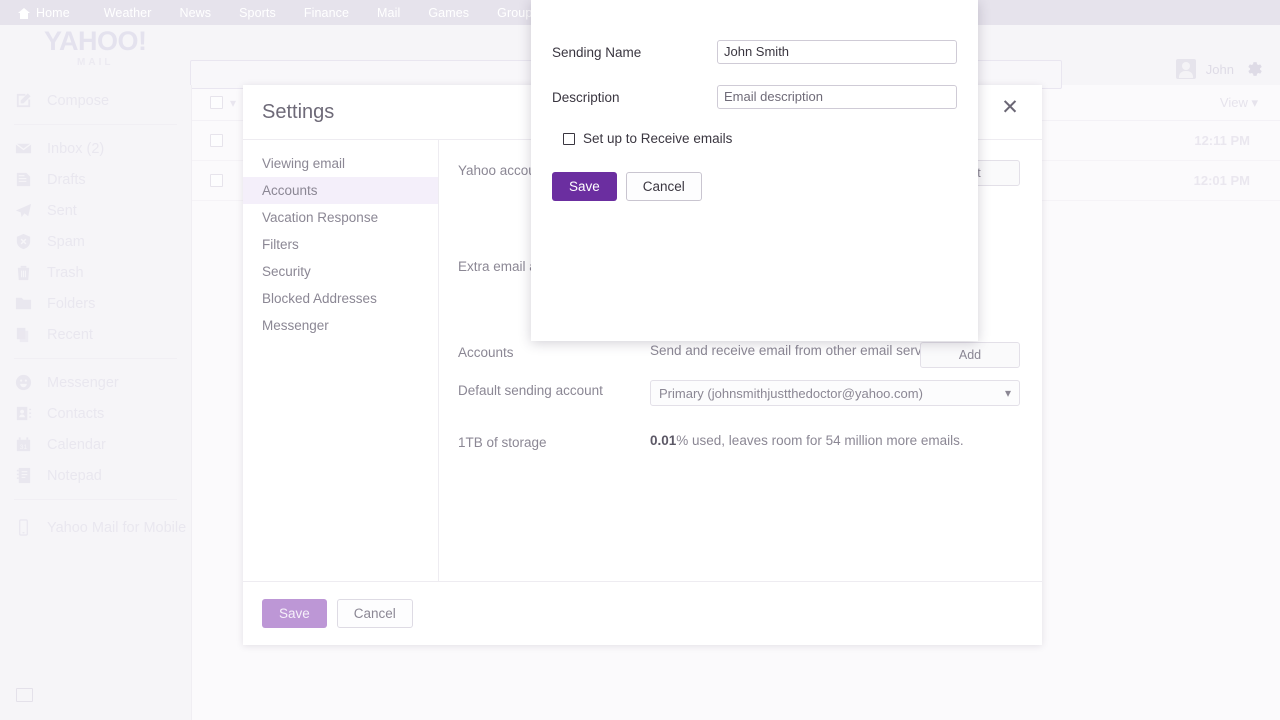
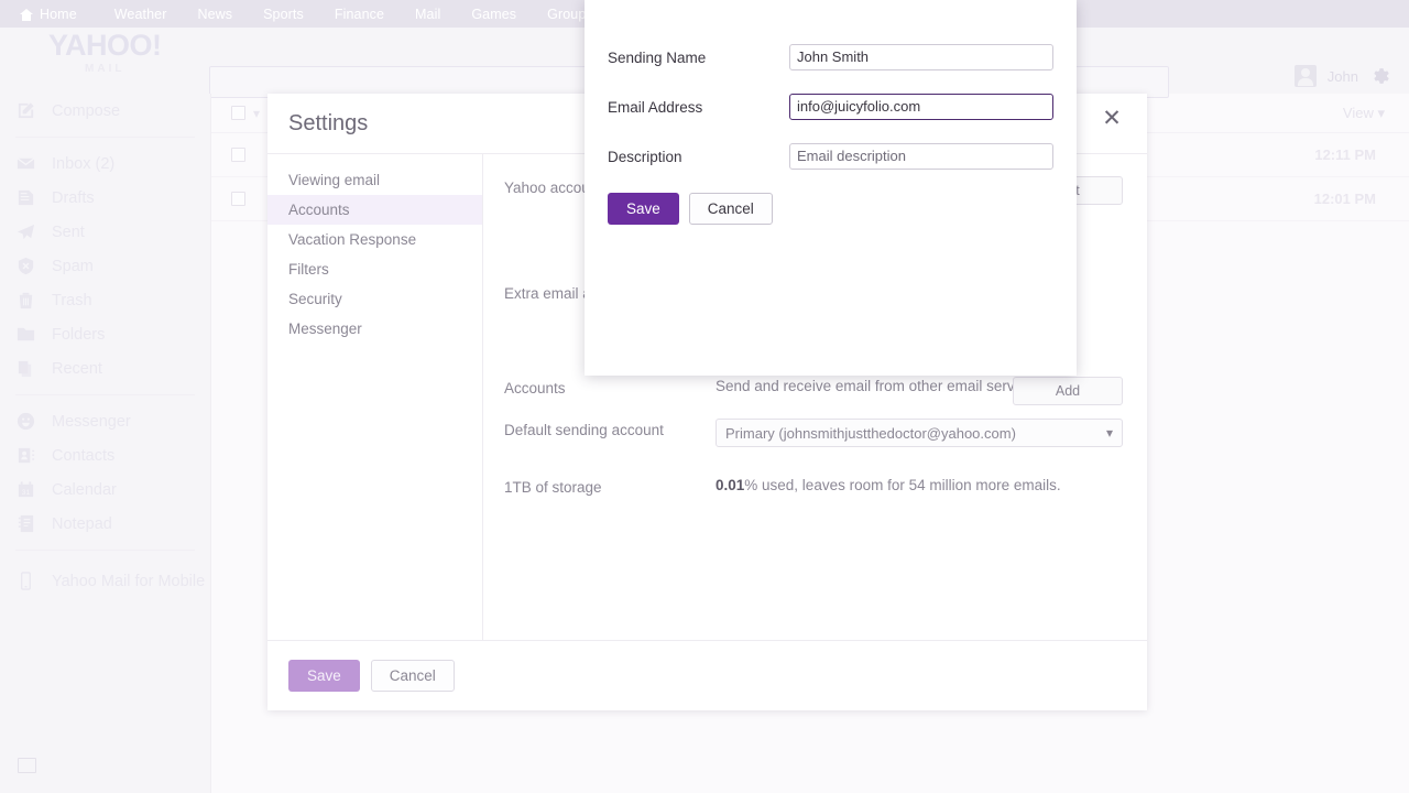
  Home
  Weather
  News
  Sports
  Finance
  Mail
  Games
  Group
  John
  Settings
  ✕
  Viewing email
  Accounts
  Vacation Response
  Filters
  Security
- Blocked Addresses
  Messenger
  Yahoo acco
  Accounts
  Send and receive email from other email serv
  Add
  Default sending account
  Primary (johnsmithjustthedoctor@yahoo.com)
  ▾
  1TB of storage
  0.01% used, leaves room for 54 million more emails.
  Save
  Cancel
  Sending Name
  John Smith
+ Email Address
+ info@juicyfolio.com
  Description
  Email description
- Set up to Receive emails
  Save
  Cancel
